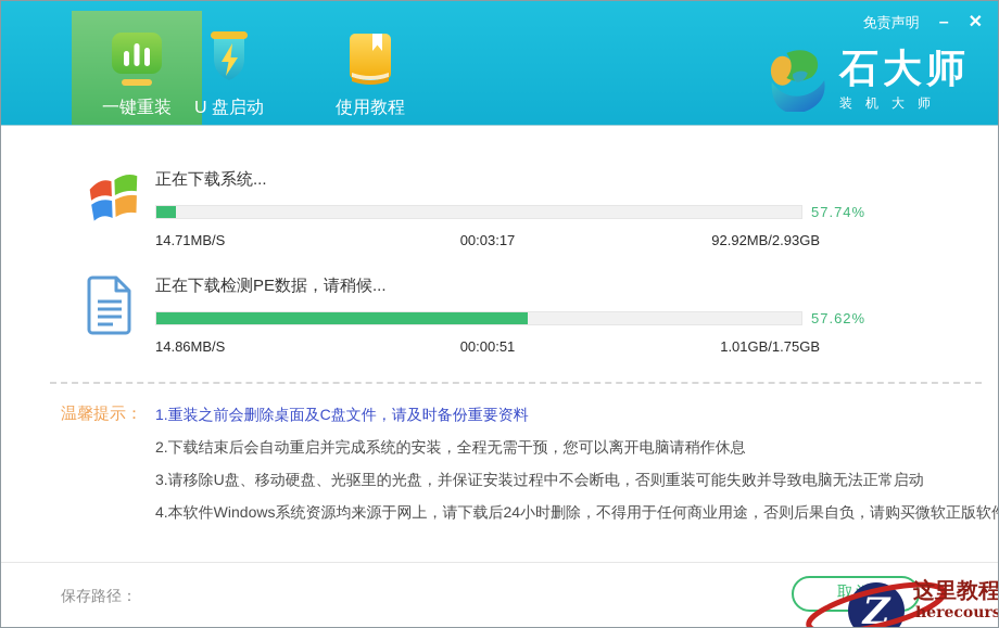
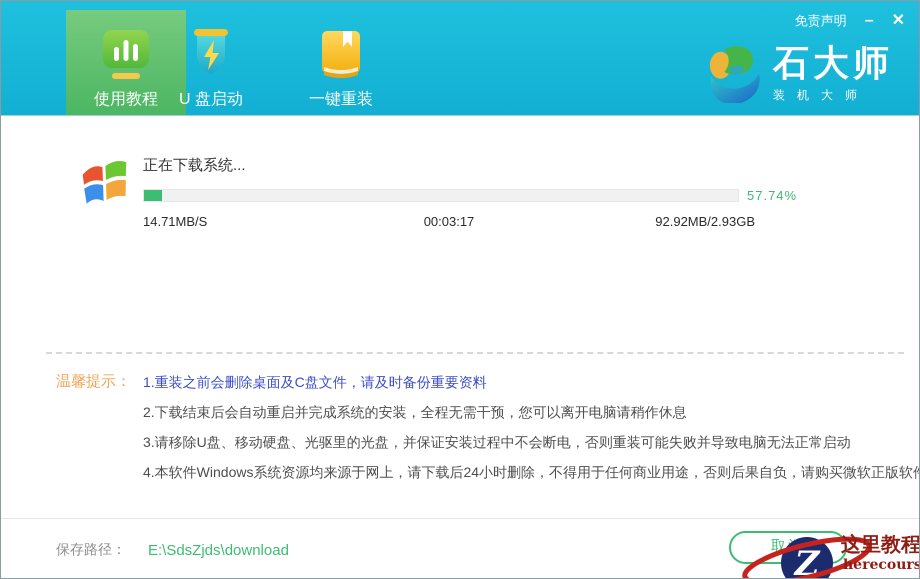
- 一键重装
+ 使用教程
  U 盘启动
- 使用教程
+ 一键重装
  免责声明
  –
  ✕
  石大师
  装机大师
  正在下载系统...
  57.74%
  14.71MB/S
  00:03:17
  92.92MB/2.93GB
- 正在下载检测PE数据，请稍候...
- 57.62%
- 14.86MB/S
- 00:00:51
- 1.01GB/1.75GB
  温馨提示：
  1.重装之前会删除桌面及C盘文件，请及时备份重要资料
  2.下载结束后会自动重启并完成系统的安装，全程无需干预，您可以离开电脑请稍作休息
  3.请移除U盘、移动硬盘、光驱里的光盘，并保证安装过程中不会断电，否则重装可能失败并导致电脑无法正常启动
  4.本软件Windows系统资源均来源于网上，请下载后24小时删除，不得用于任何商业用途，否则后果自负，请购买微软正版软
  保存路径：
+ E:\SdsZjds\download
  Z
  这里教程
